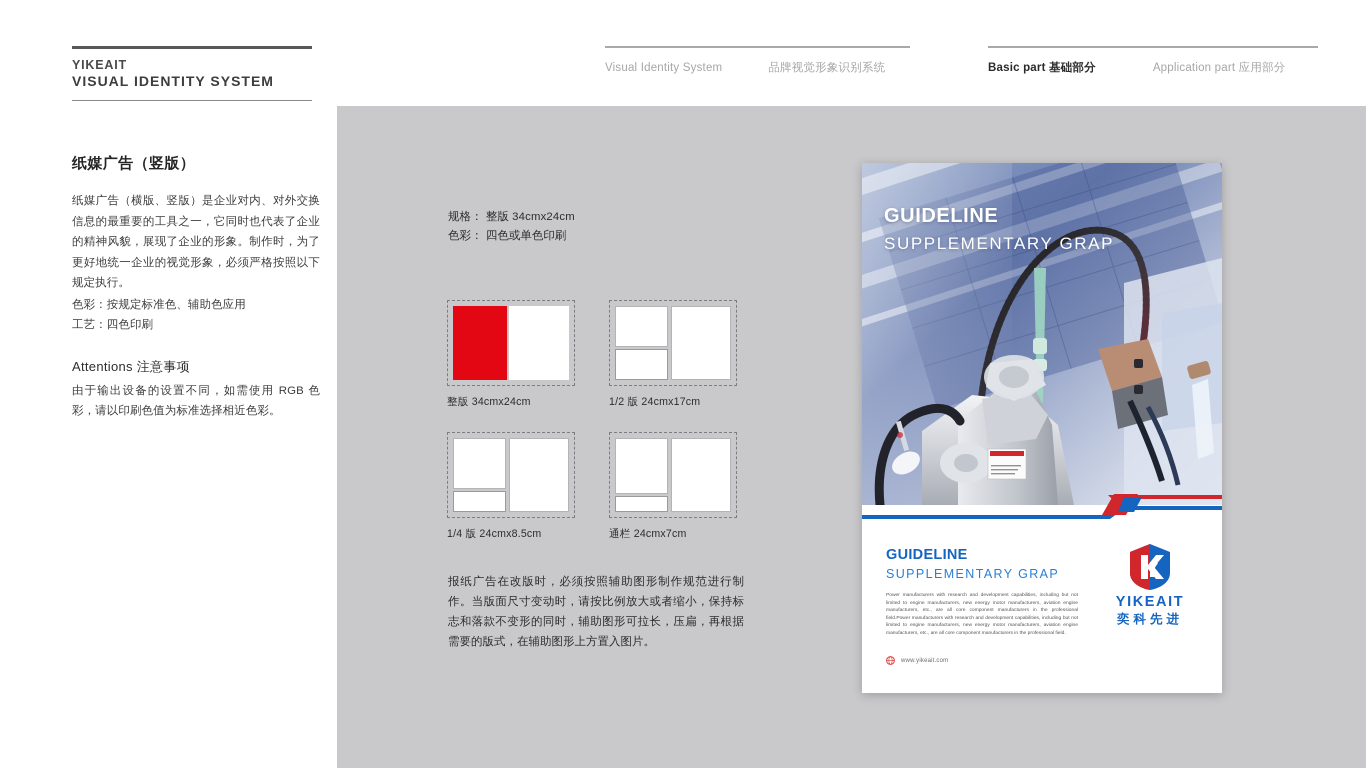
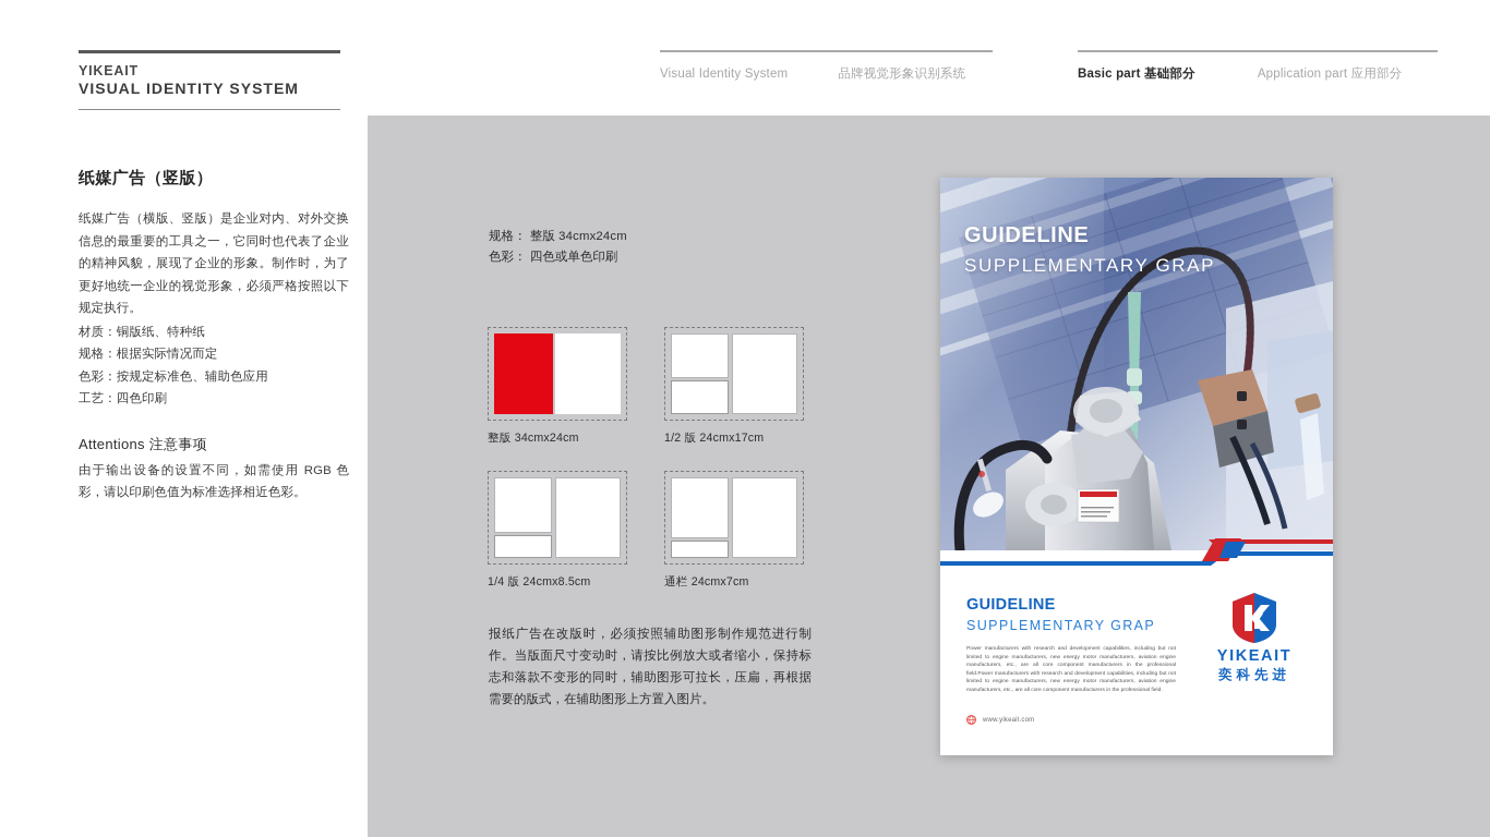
  YIKEAIT
  VISUAL IDENTITY SYSTEM
  Visual Identity System
  品牌视觉形象识别系统
  Basic part 基础部分
  Application part 应用部分
  纸媒广告（竖版）
  纸媒广告（横版、竖版）是企业对内、对外交换信息的最重要的工具之一，它同时也代表了企业的精神风貌，展现了企业的形象。制作时，为了更好地统一企业的视觉形象，必须严格按照以下规定执行。
+ 材质：铜版纸、特种纸
+ 规格：根据实际情况而定
  色彩：按规定标准色、辅助色应用
  工艺：四色印刷
  Attentions 注意事项
  由于输出设备的设置不同，如需使用 RGB 色彩，请以印刷色值为标准选择相近色彩。
  规格： 整版 34cmx24cm
  色彩： 四色或单色印刷
  整版 34cmx24cm
  1/2 版 24cmx17cm
  1/4 版 24cmx8.5cm
  通栏 24cmx7cm
  报纸广告在改版时，必须按照辅助图形制作规范进行制作。当版面尺寸变动时，请按比例放大或者缩小，保持标志和落款不变形的同时，辅助图形可拉长，压扁，再根据需要的版式，在辅助图形上方置入图片。
  GUIDELINE
  SUPPLEMENTARY GRAP
  GUIDELINE
  SUPPLEMENTARY GRAP
  YIKEAIT
  奕科先进
